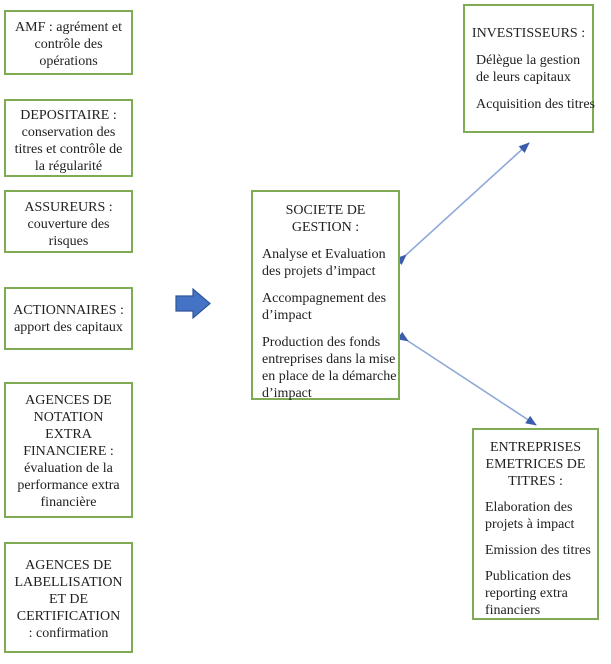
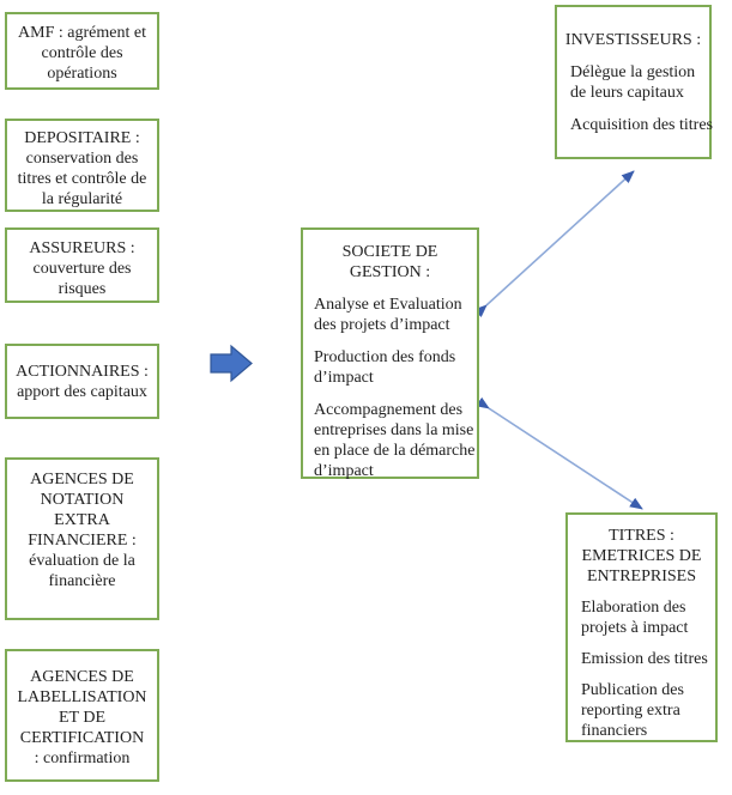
  AMF : agrément et
  contrôle des
  opérations
  DEPOSITAIRE :
  conservation des
  titres et contrôle de
  la régularité
  ASSUREURS :
  couverture des
  risques
  ACTIONNAIRES :
  apport des capitaux
  AGENCES DE
  NOTATION
  EXTRA
  FINANCIERE :
  évaluation de la
- performance extra
  financière
  AGENCES DE
  LABELLISATION
  ET DE
  CERTIFICATION
  : confirmation
  SOCIETE DE
  GESTION :
  Analyse et Evaluation
  des projets d’impact
- Accompagnement des
+ Production des fonds
  d’impact
- Production des fonds
+ Accompagnement des
  entreprises dans la mise
  en place de la démarche
  d’impact
  INVESTISSEURS :
  Délègue la gestion
  de leurs capitaux
  Acquisition des titres
- ENTREPRISES
+ TITRES :
  EMETRICES DE
- TITRES :
+ ENTREPRISES
  Elaboration des
  projets à impact
  Emission des titres
  Publication des
  reporting extra
  financiers
